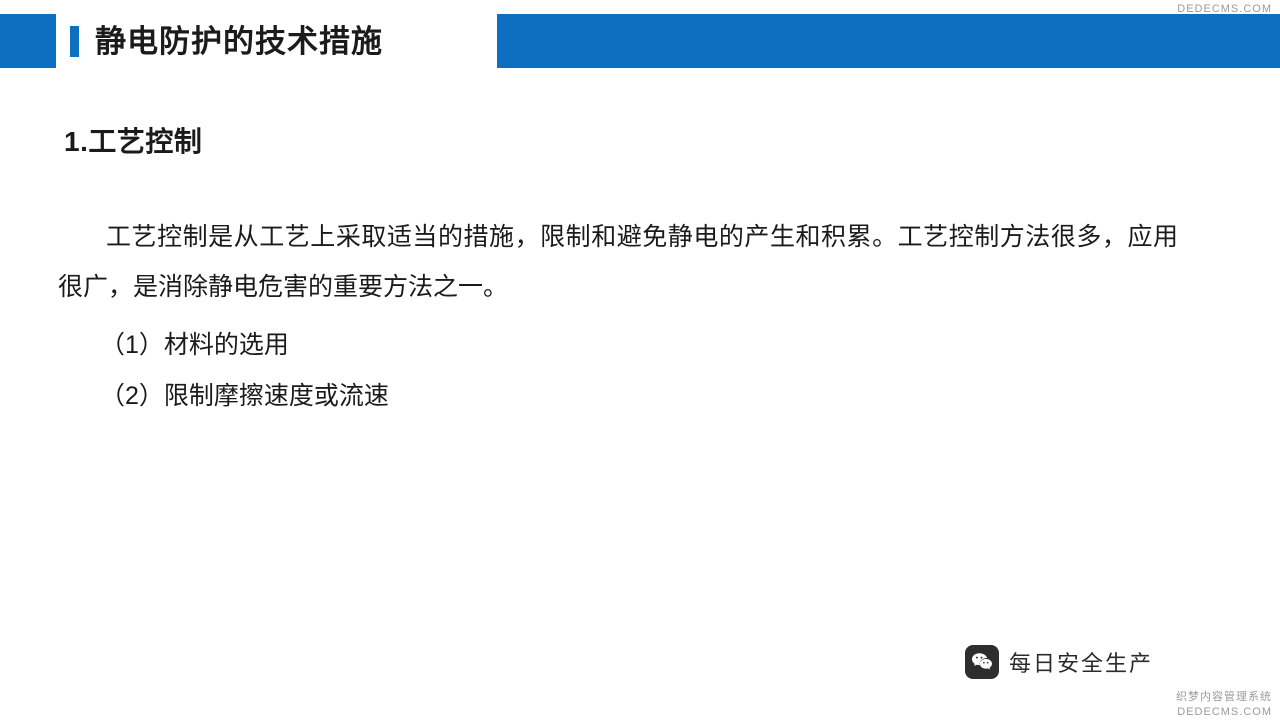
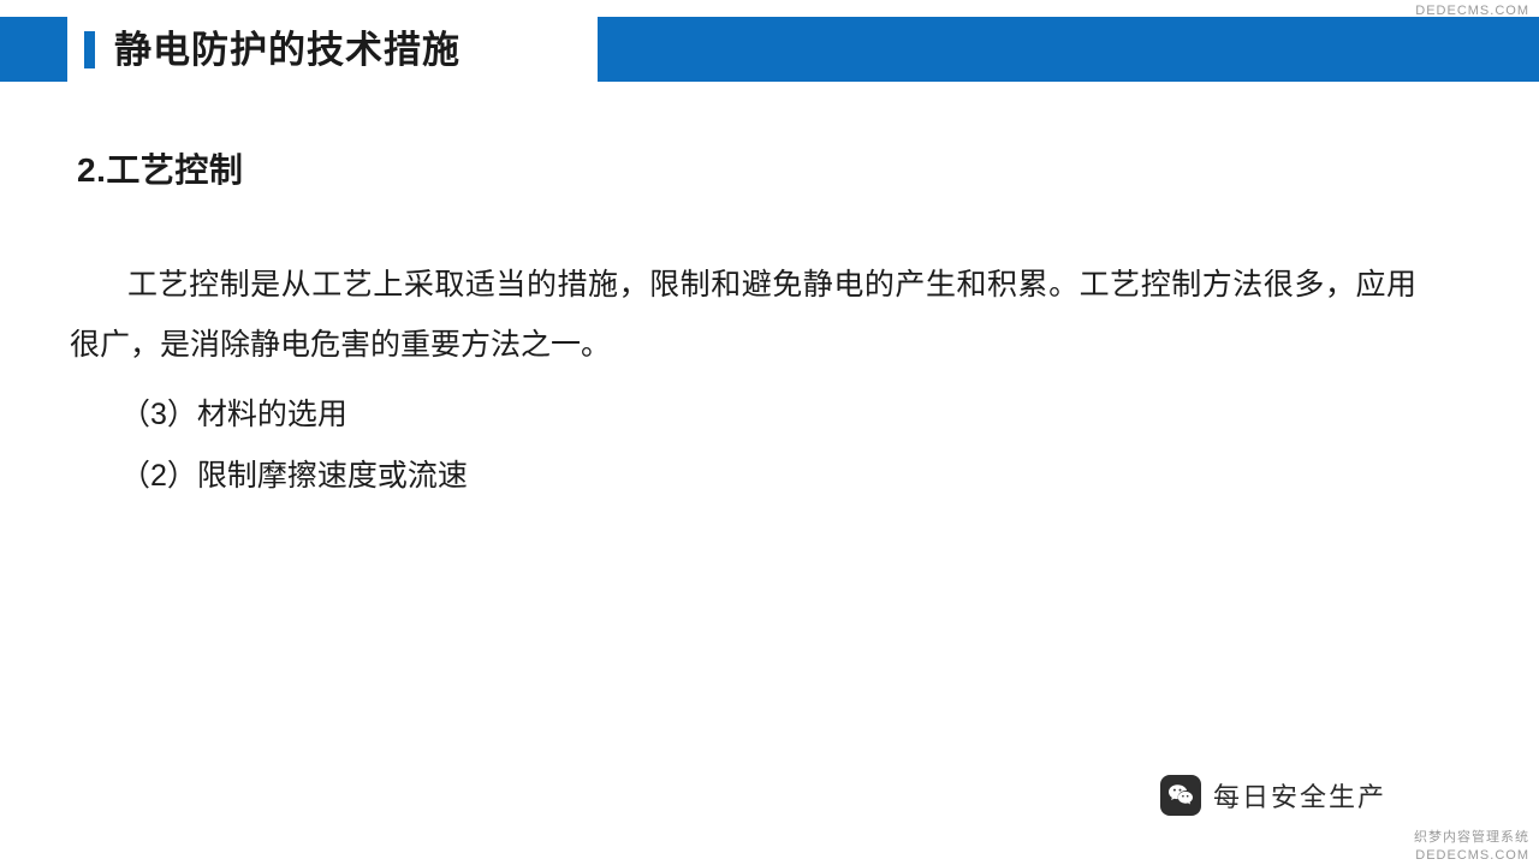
  静电防护的技术措施
- 1.工艺控制
+ 2.工艺控制
  工艺控制是从工艺上采取适当的措施，限制和避免静电的产生和积累。工艺控制方法很多，应用很广，是消除静电危害的重要方法之一。
- （1）材料的选用
+ （3）材料的选用
  （2）限制摩擦速度或流速
  每日安全生产
  DEDECMS.COM
  织梦内容管理系统
  DEDECMS.COM
